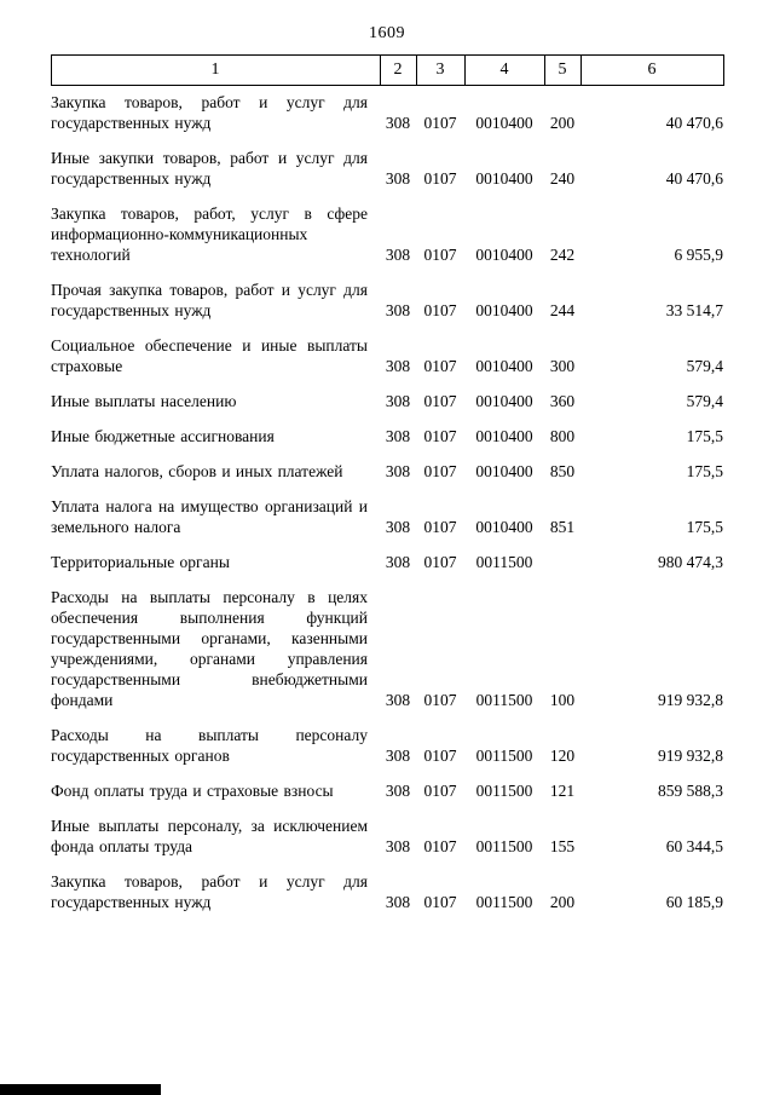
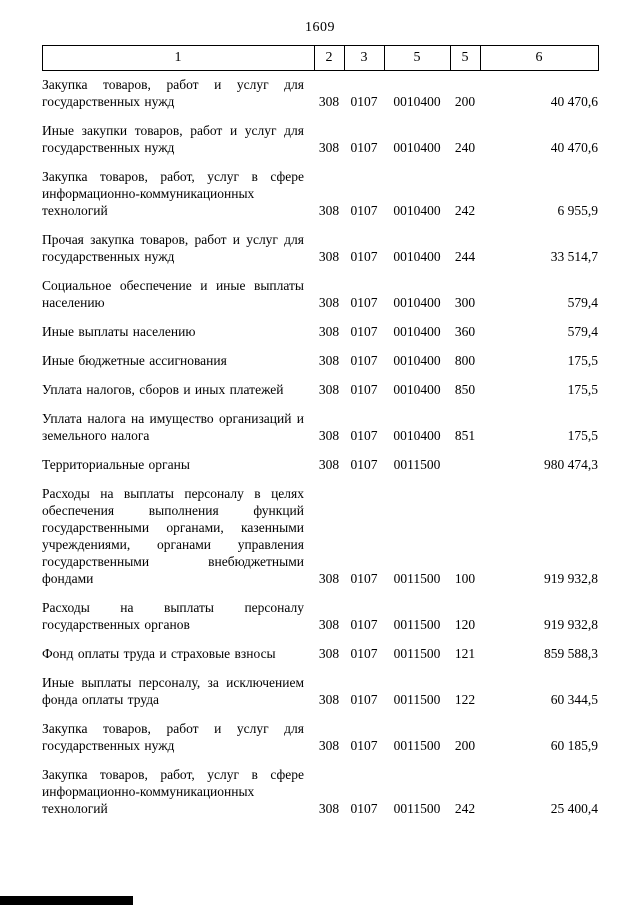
  1609
- 1	2	3	4	5	6
+ 1	2	3	5	5	6
  Закупка товаров, работ и услуг для государственных нужд	308	0107	0010400	200	40 470,6
  Иные закупки товаров, работ и услуг для государственных нужд	308	0107	0010400	240	40 470,6
  Закупка товаров, работ, услуг в сфере информационно-коммуникационных технологий	308	0107	0010400	242	6 955,9
  Прочая закупка товаров, работ и услуг для государственных нужд	308	0107	0010400	244	33 514,7
- Социальное обеспечение и иные выплаты страховые	308	0107	0010400	300	579,4
+ Социальное обеспечение и иные выплаты населению	308	0107	0010400	300	579,4
  Иные выплаты населению	308	0107	0010400	360	579,4
  Иные бюджетные ассигнования	308	0107	0010400	800	175,5
  Уплата налогов, сборов и иных платежей	308	0107	0010400	850	175,5
  Уплата налога на имущество организаций и земельного налога	308	0107	0010400	851	175,5
  Территориальные органы	308	0107	0011500		980 474,3
  Расходы на выплаты персоналу в целях обеспечения выполнения функций государственными органами, казенными учреждениями, органами управления государственными внебюджетными фондами	308	0107	0011500	100	919 932,8
  Расходы на выплаты персоналу государственных органов	308	0107	0011500	120	919 932,8
  Фонд оплаты труда и страховые взносы	308	0107	0011500	121	859 588,3
- Иные выплаты персоналу, за исключением фонда оплаты труда	308	0107	0011500	155	60 344,5
+ Иные выплаты персоналу, за исключением фонда оплаты труда	308	0107	0011500	122	60 344,5
  Закупка товаров, работ и услуг для государственных нужд	308	0107	0011500	200	60 185,9
+ Закупка товаров, работ, услуг в сфере информационно-коммуникационных технологий	308	0107	0011500	242	25 400,4
